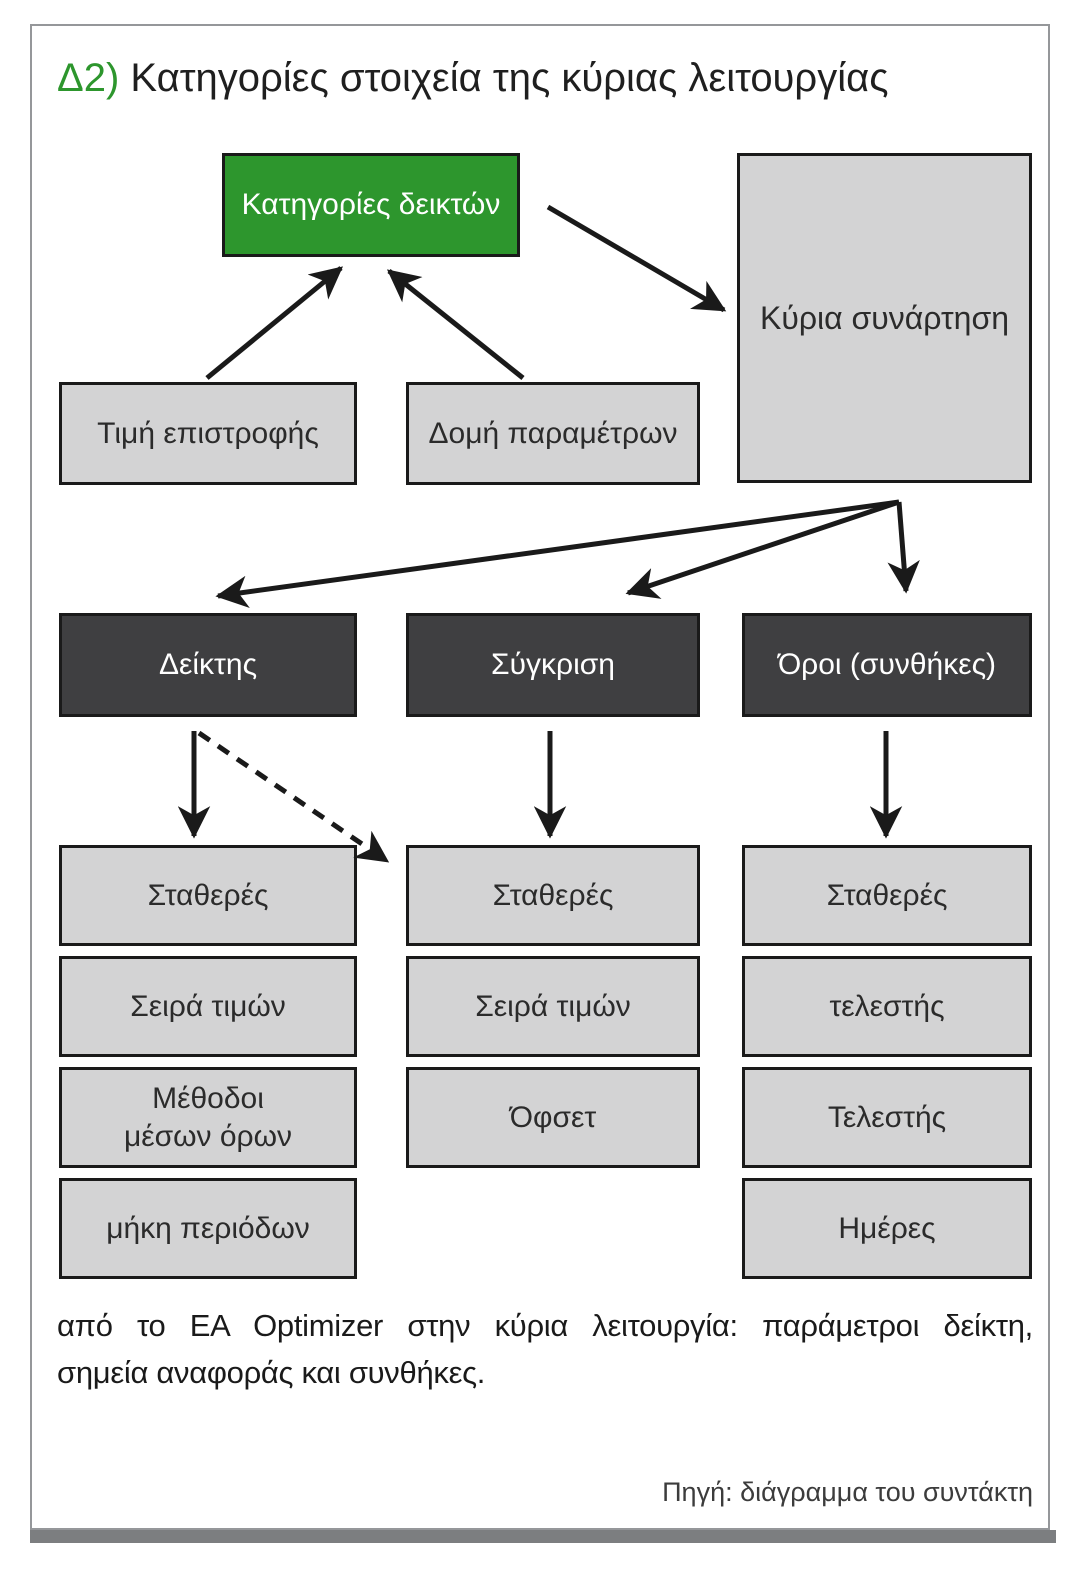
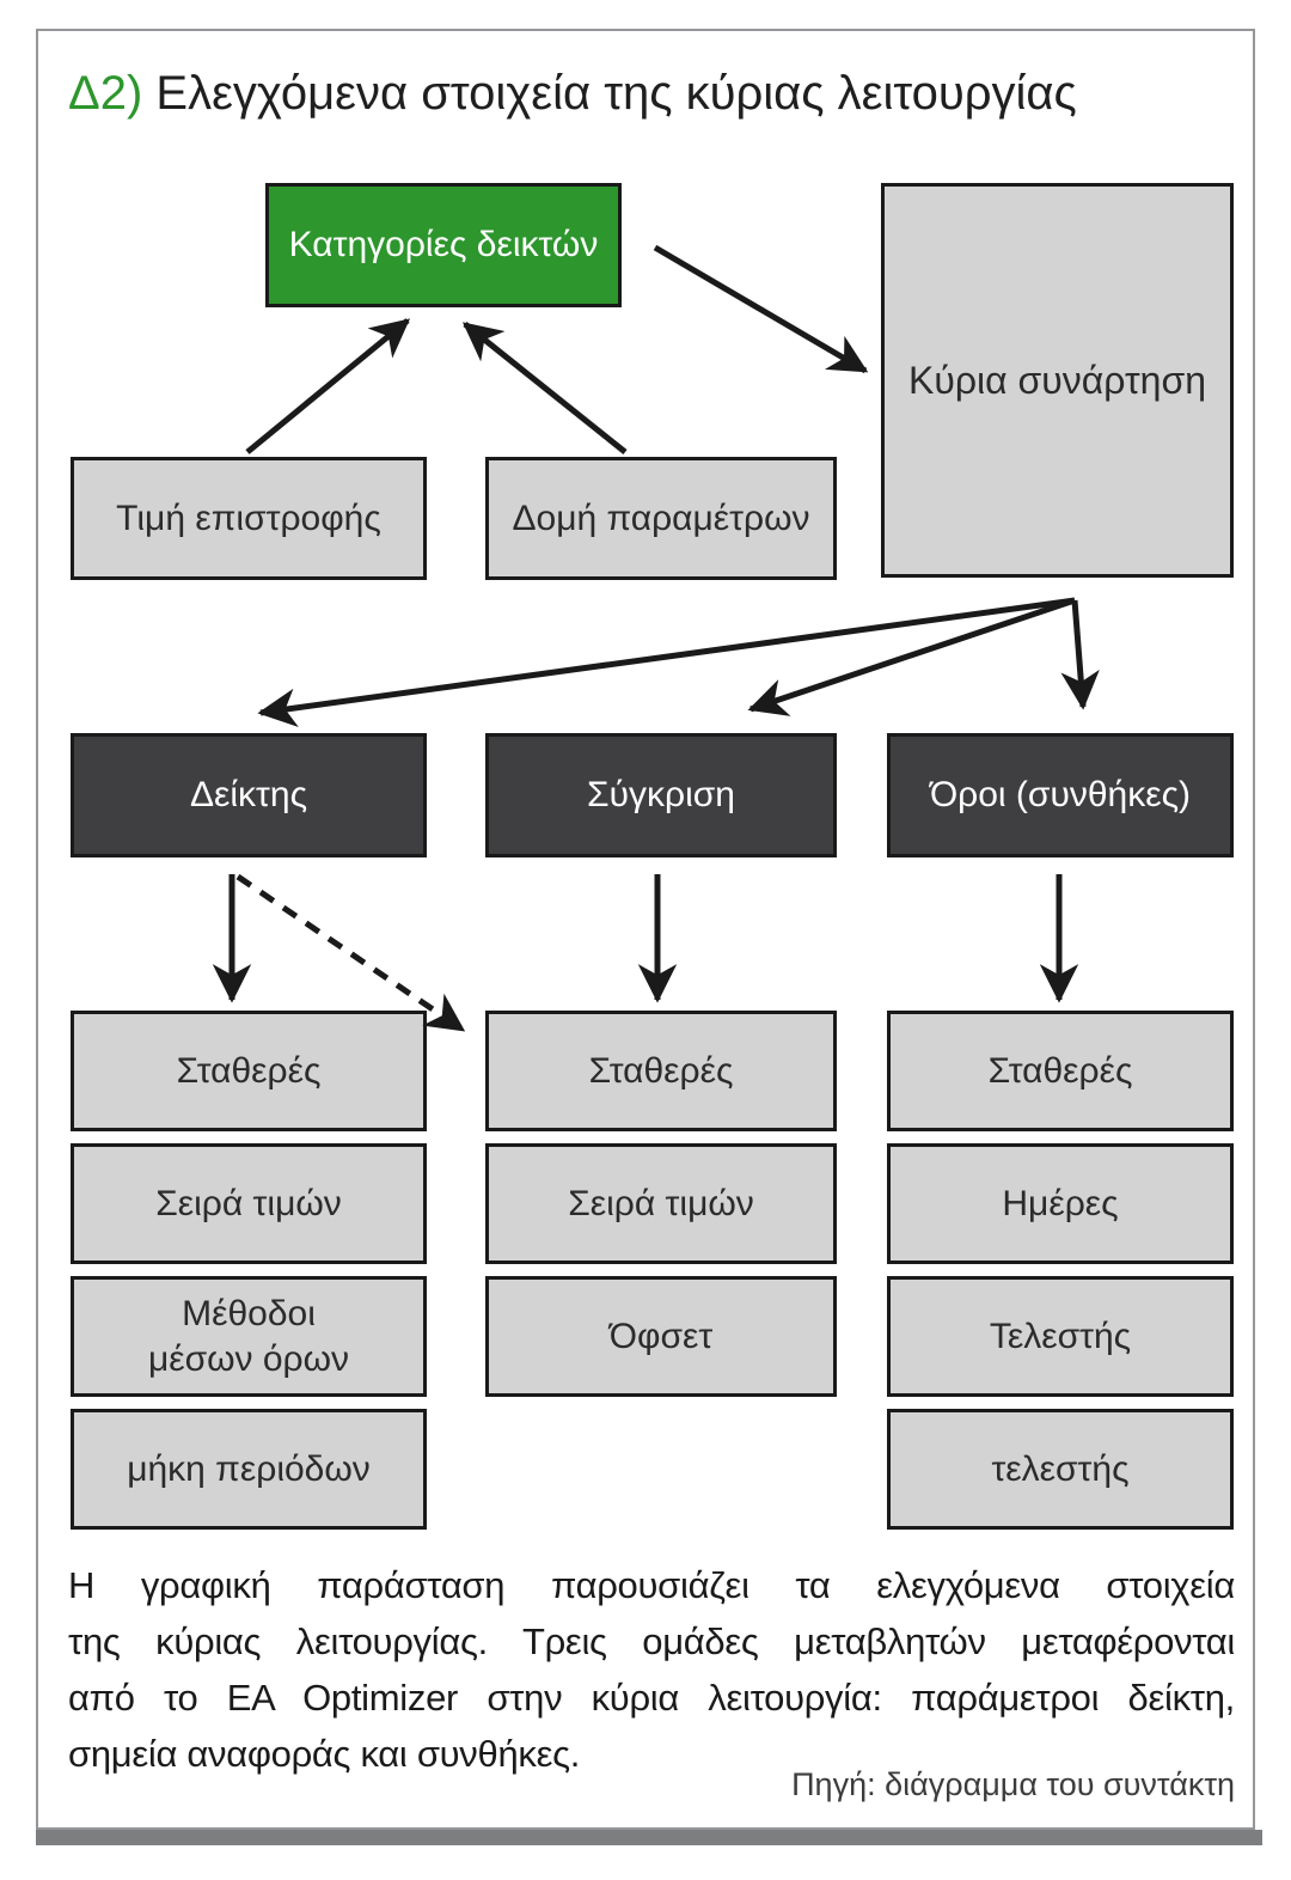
- Δ2) Κατηγορίες στοιχεία της κύριας λειτουργίας
+ Δ2) Ελεγχόμενα στοιχεία της κύριας λειτουργίας
  Κατηγορίες δεικτών
  Κύρια συνάρτηση
  Τιμή επιστροφής
  Δομή παραμέτρων
  Δείκτης
  Σύγκριση
  Όροι (συνθήκες)
  Σταθερές
  Σειρά τιμών
  Μέθοδοι
  μέσων όρων
  μήκη περιόδων
  Σταθερές
  Σειρά τιμών
  Όφσετ
  Σταθερές
- τελεστής
+ Ημέρες
  Τελεστής
- Ημέρες
+ τελεστής
+ Η γραφική παράσταση παρουσιάζει τα ελεγχόμενα στοιχεία
+ της κύριας λειτουργίας. Τρεις ομάδες μεταβλητών μεταφέρονται
  από το EA Optimizer στην κύρια λειτουργία: παράμετροι δείκτη,
  σημεία αναφοράς και συνθήκες.
  Πηγή: διάγραμμα του συντάκτη
